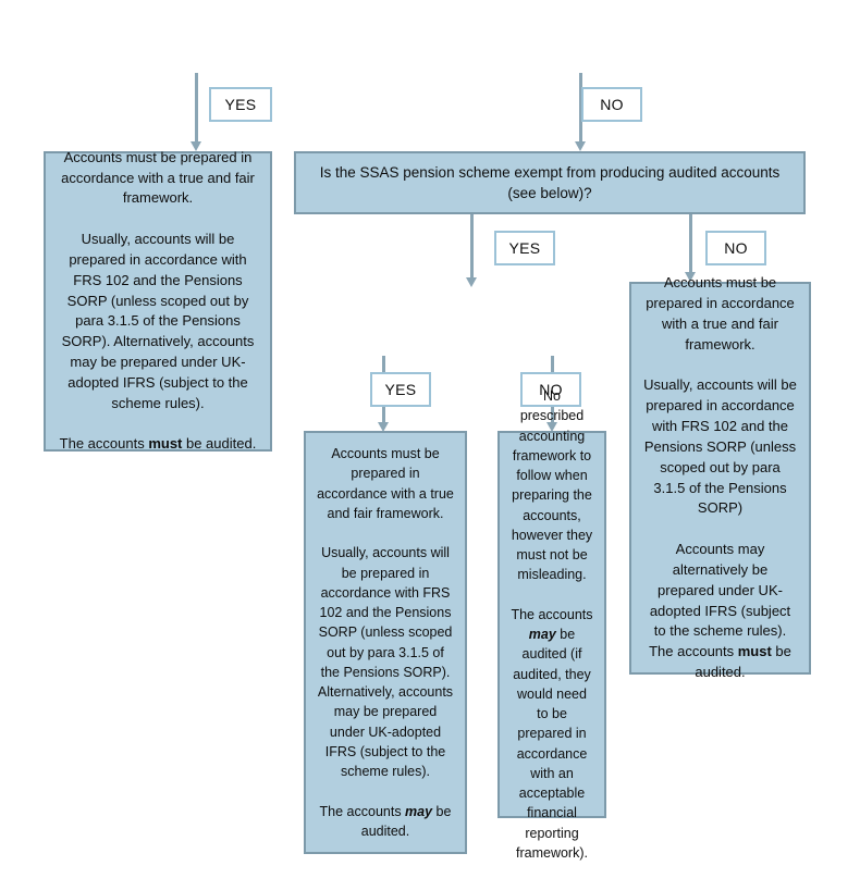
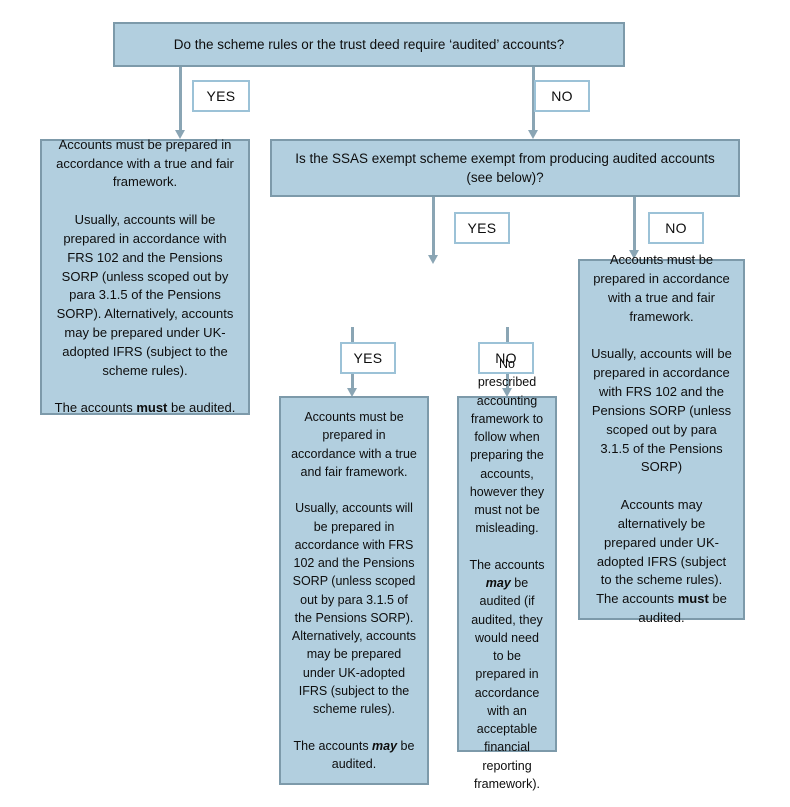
+ Do the scheme rules or the trust deed require ‘audited’ accounts?
  YES
  NO
  Accounts must be prepared in accordance with a true and fair framework.
  Usually, accounts will be prepared in accordance with FRS 102 and the Pensions SORP (unless scoped out by para 3.1.5 of the Pensions SORP). Alternatively, accounts may be prepared under UK-adopted IFRS (subject to the scheme rules).
  The accounts must be audited.
- Is the SSAS pension scheme exempt from producing audited accounts (see below)?
+ Is the SSAS exempt scheme exempt from producing audited accounts (see below)?
  YES
  NO
  Accounts must be prepared in accordance with a true and fair framework.
  Usually, accounts will be prepared in accordance with FRS 102 and the Pensions SORP (unless scoped out by para 3.1.5 of the Pensions SORP)
  Accounts may alternatively be prepared under UK-adopted IFRS (subject to the scheme rules). The accounts must be audited.
  YES
  NO
  Accounts must be prepared in accordance with a true and fair framework.
  Usually, accounts will be prepared in accordance with FRS 102 and the Pensions SORP (unless scoped out by para 3.1.5 of the Pensions SORP). Alternatively, accounts may be prepared under UK-adopted IFRS (subject to the scheme rules).
  The accounts may be audited.
  No prescribed accounting framework to follow when preparing the accounts, however they must not be misleading.
  The accounts may be audited (if audited, they would need to be prepared in accordance with an acceptable financial reporting framework).
